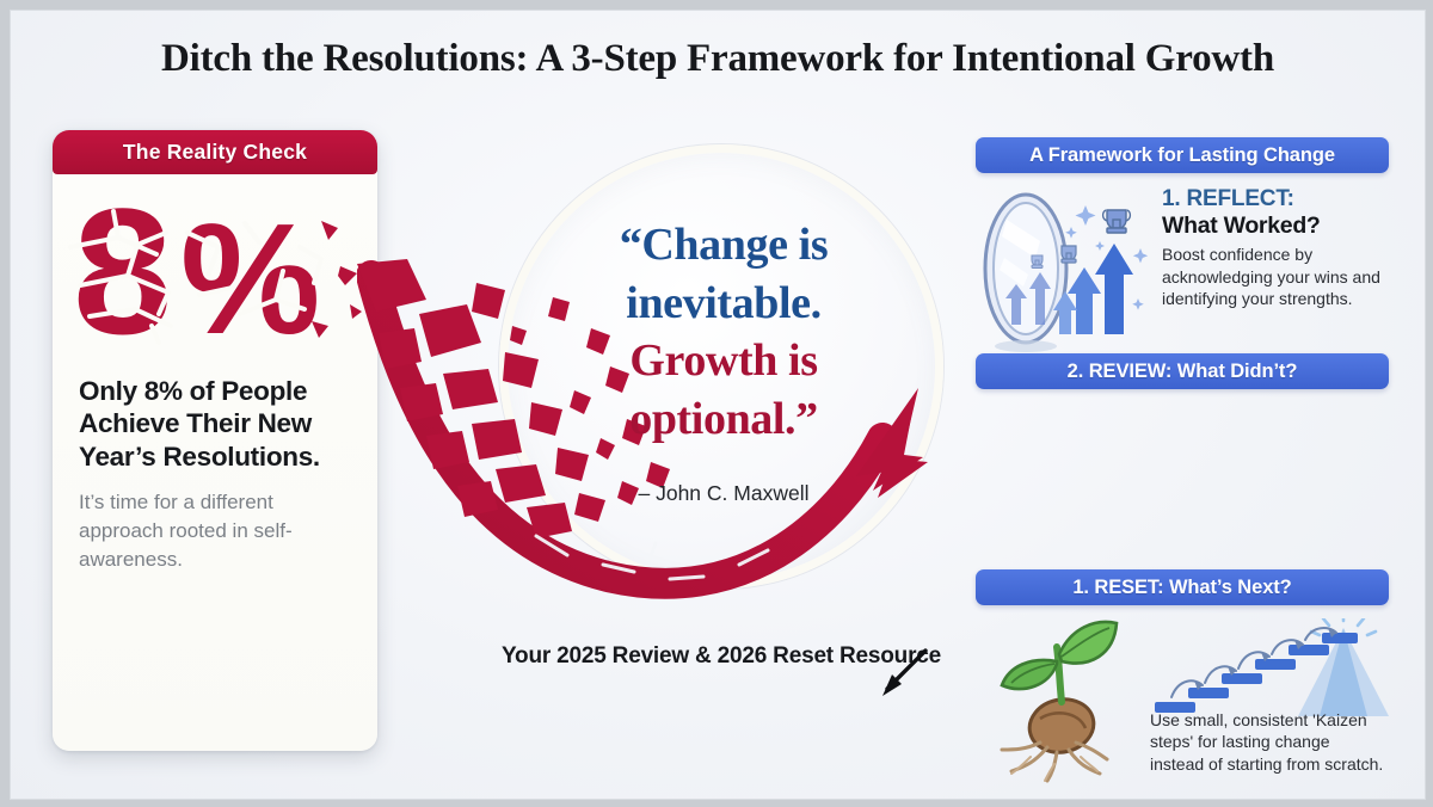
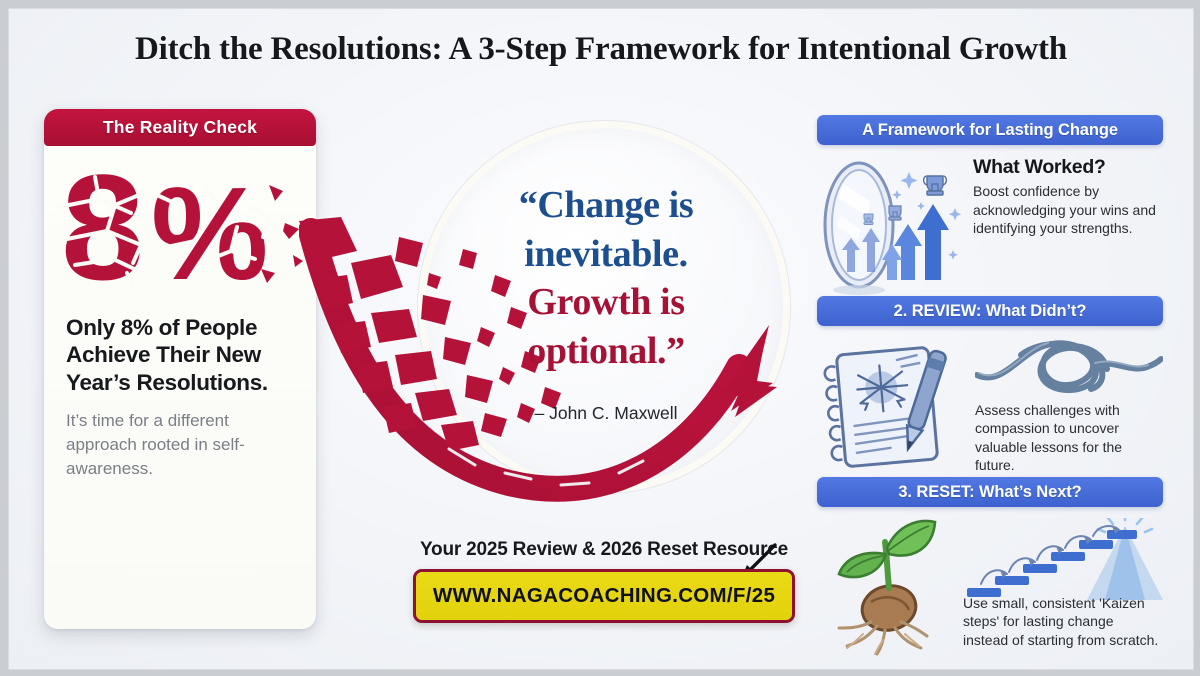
  Ditch the Resolutions: A 3-Step Framework for Intentional Growth
  The Reality Check
  8
  %
  Only 8% of People Achieve Their New Year’s Resolutions.
  It’s time for a different approach rooted in self-awareness.
  “Change is
  inevitable.
  Growth is
  optional.”
  – John C. Maxwell
  Your 2025 Review & 2026 Reset Resoure
+ WWW.NAGACOACHING.COM/F/25
  A Framework for Lasting Change
- 1. REFLECT:
  What Worked?
  Boost confidence by acknowledging your wins and identifying your strengths.
  2. REVIEW: What Didn’t?
+ Assess challenges with compassion to uncover valuable lessons for the future.
- 1. RESET: What’s Next?
+ 3. RESET: What’s Next?
  Use small, consistent 'Kaizen steps' for lasting change instead of starting from scratch.
